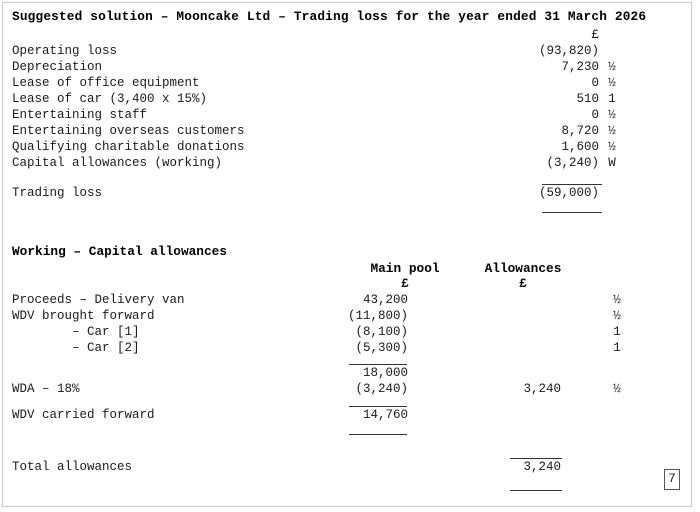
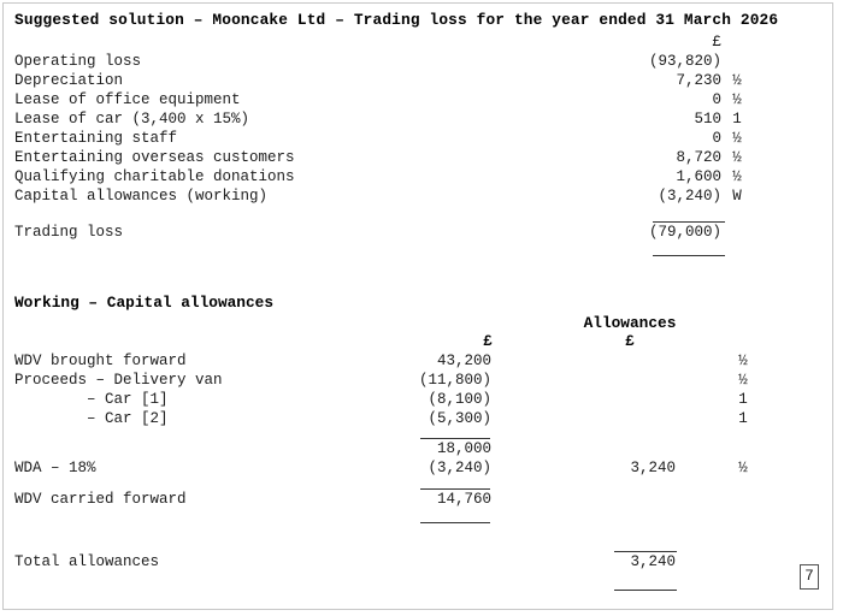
  Suggested solution – Mooncake Ltd – Trading loss for the year ended 31 March 2026
  £
  Operating loss
  (93,820)
  Depreciation
  7,230
  ½
  Lease of office equipment
  0
  ½
  Lease of car (3,400 x 15%)
  510
  1
  Entertaining staff
  0
  ½
  Entertaining overseas customers
  8,720
  ½
  Qualifying charitable donations
  1,600
  ½
  Capital allowances (working)
  (3,240)
  W
  Trading loss
- (59,000)
+ (79,000)
  Working – Capital allowances
- Main pool
  Allowances
  £
  £
- Proceeds – Delivery van
+ WDV brought forward
  43,200
  ½
- WDV brought forward
+ Proceeds – Delivery van
  (11,800)
  ½
  – Car [1]
  (8,100)
  1
  – Car [2]
  (5,300)
  1
  18,000
  WDA – 18%
  (3,240)
  3,240
  ½
  WDV carried forward
  14,760
  Total allowances
  3,240
  7
